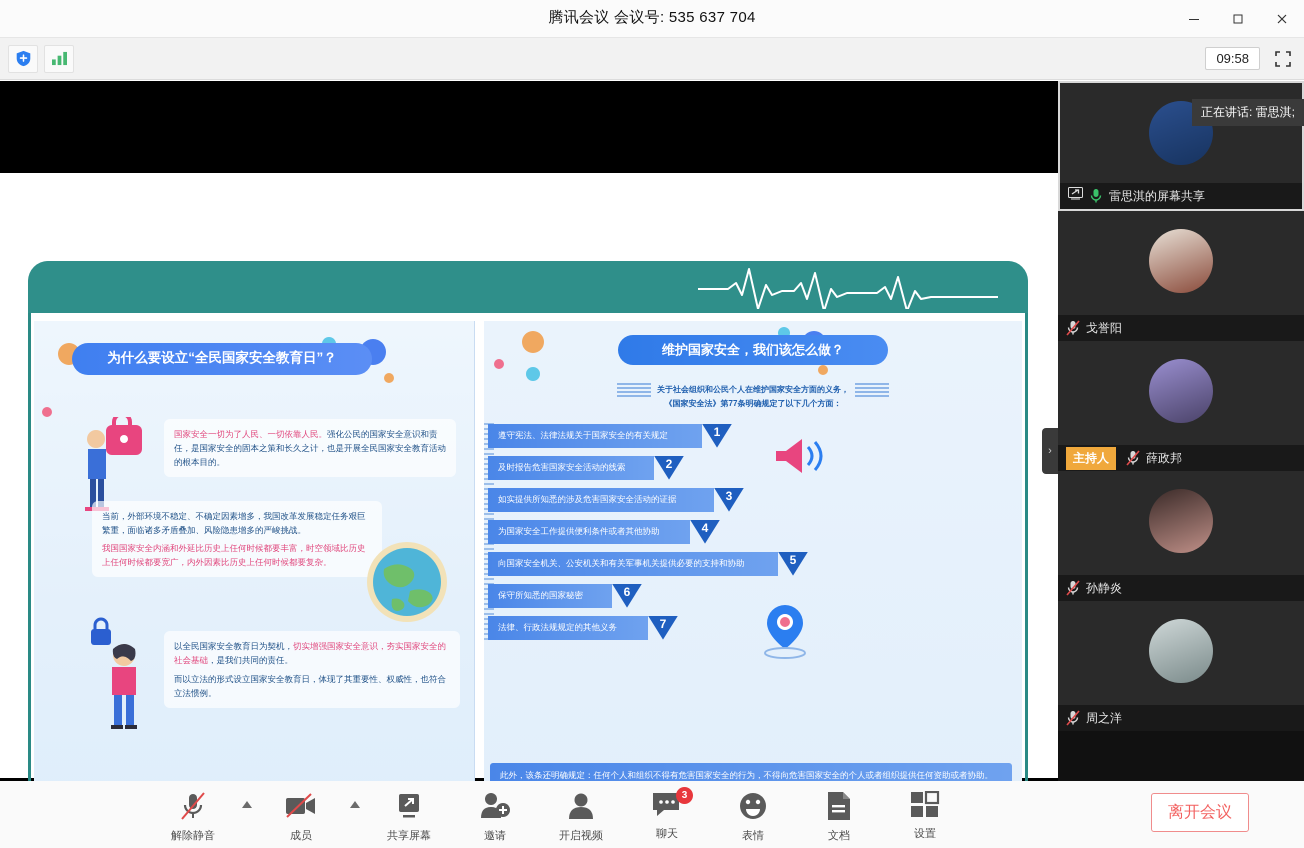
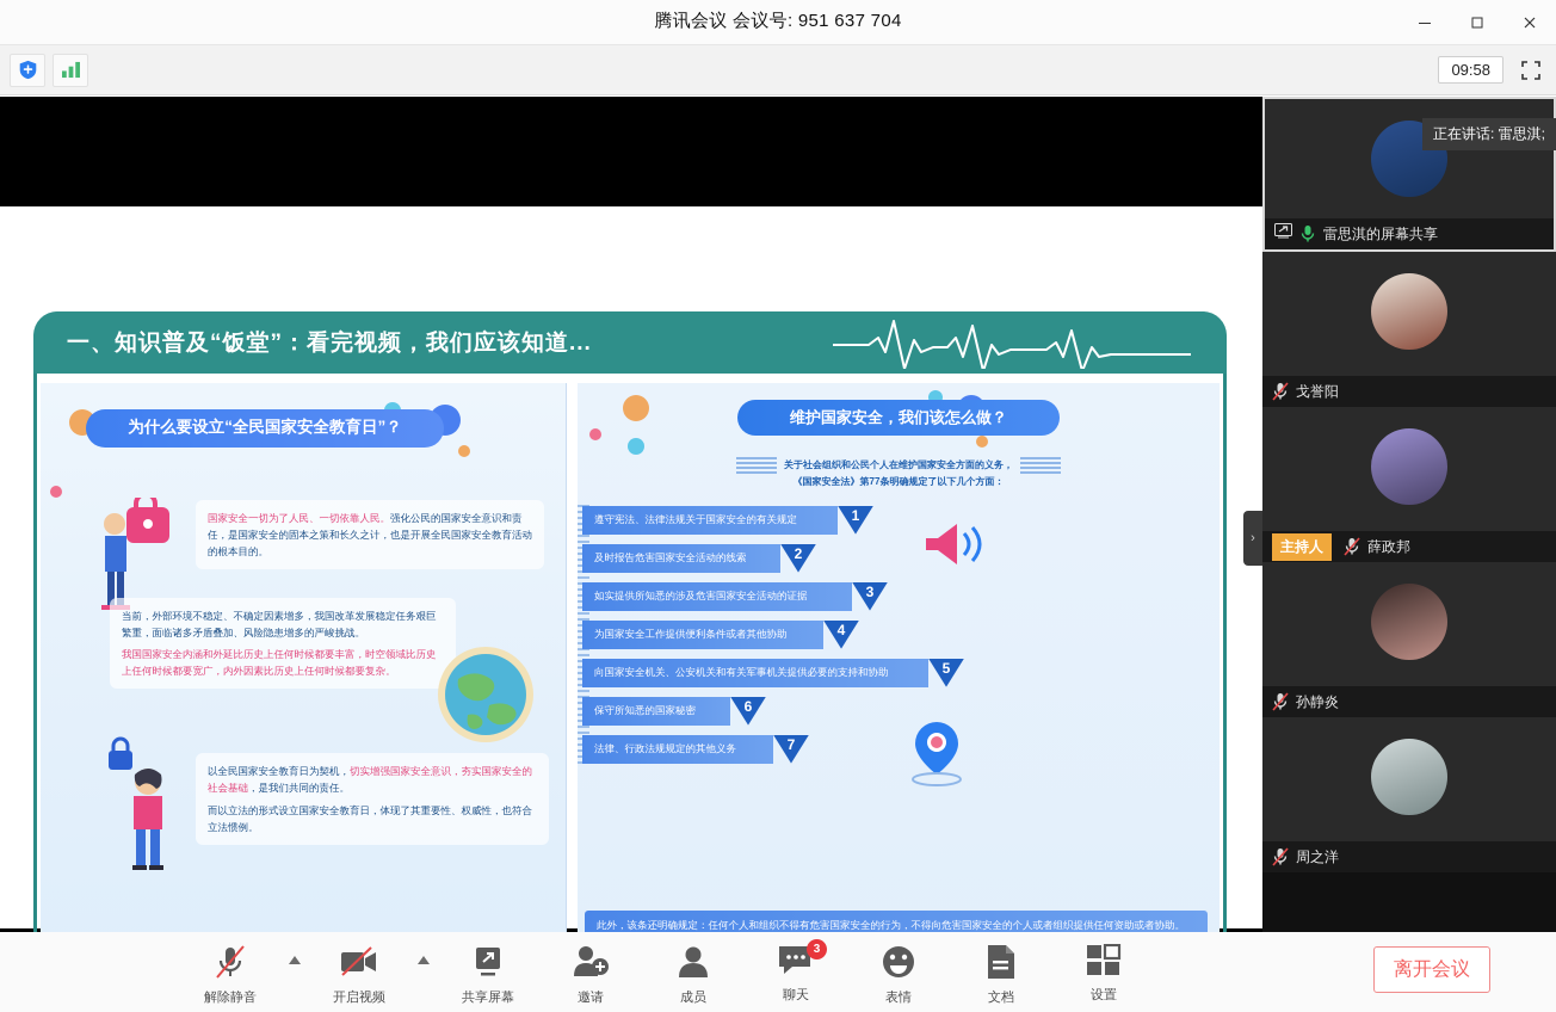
- 腾讯会议 会议号: 535 637 704
+ 腾讯会议 会议号: 951 637 704
  09:58
+ 一、知识普及“饭堂”：看完视频，我们应该知道...
  为什么要设立“全民国家安全教育日”？
  国家安全一切为了人民、一切依靠人民。强化公民的国家安全意识和责任，是国家安全的固本之策和长久之计，也是开展全民国家安全教育活动的根本目的。
  当前，外部环境不稳定、不确定因素增多，我国改革发展稳定任务艰巨繁重，面临诸多矛盾叠加、风险隐患增多的严峻挑战。 我国国家安全内涵和外延比历史上任何时候都要丰富，时空领域比历史上任何时候都要宽广，内外因素比历史上任何时候都要复杂。
  以全民国家安全教育日为契机，切实增强国家安全意识，夯实国家安全的社会基础，是我们共同的责任。 而以立法的形式设立国家安全教育日，体现了其重要性、权威性，也符合立法惯例。
  维护国家安全，我们该怎么做？
  关于社会组织和公民个人在维护国家安全方面的义务，
  《国家安全法》第77条明确规定了以下几个方面：
  遵守宪法、法律法规关于国家安全的有关规定
  1
  及时报告危害国家安全活动的线索
  2
  如实提供所知悉的涉及危害国家安全活动的证据
  3
  为国家安全工作提供便利条件或者其他协助
  4
  向国家安全机关、公安机关和有关军事机关提供必要的支持和协助
  5
  保守所知悉的国家秘密
  6
  法律、行政法规规定的其他义务
  7
  此外，该条还明确规定：任何个人和组织不得有危害国家安全的行为，不得向危害国家安全的个人或者组织提供任何资助或者协助。
  ›
  雷思淇的屏幕共享
  戈誉阳
  主持人
  薛政邦
  孙静炎
  周之洋
  正在讲话: 雷思淇;
  解除静音
- 成员
+ 开启视频
  共享屏幕
  邀请
- 开启视频
+ 成员
  3
  聊天
  表情
  文档
  设置
  离开会议
